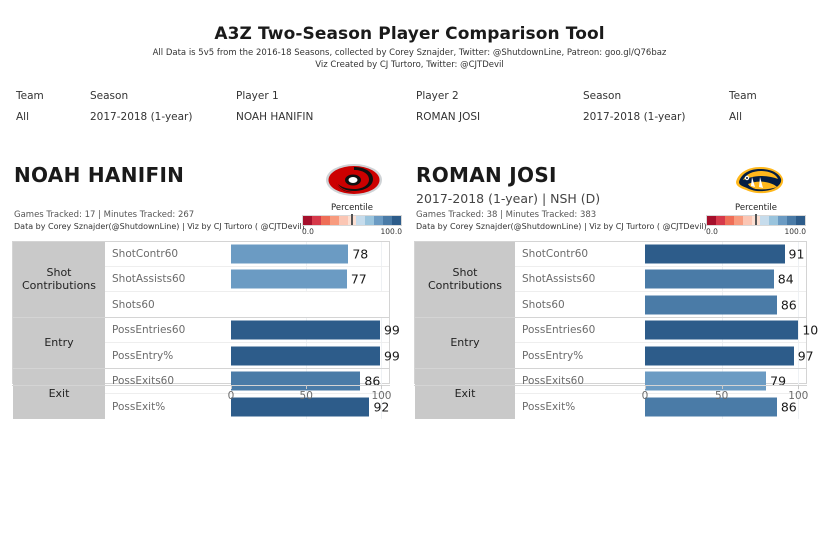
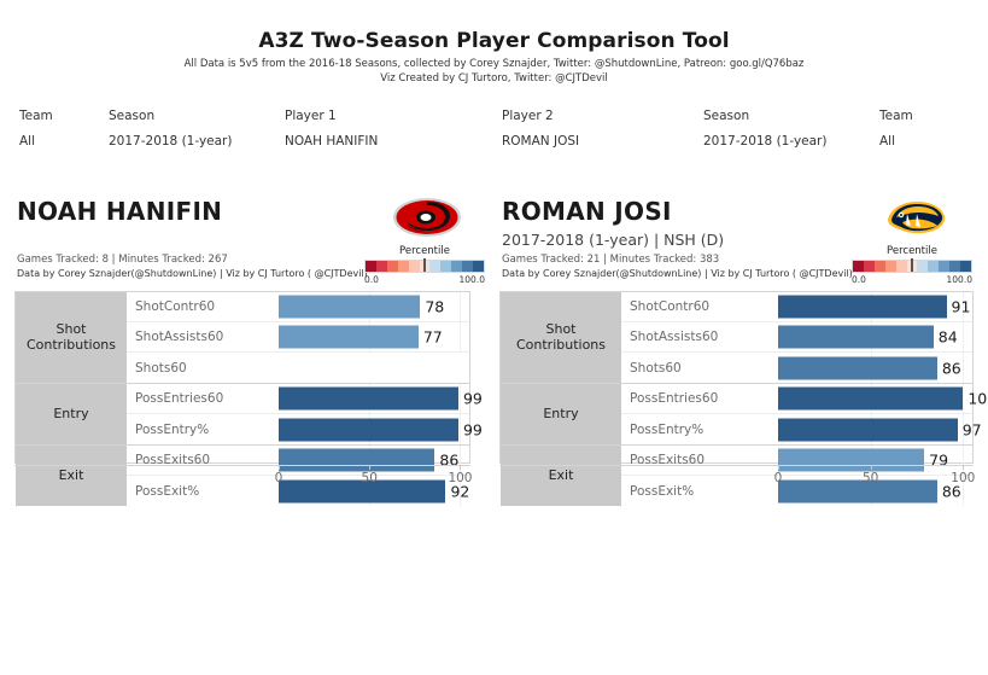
  A3Z Two-Season Player Comparison Tool
  All Data is 5v5 from the 2016-18 Seasons, collected by Corey Sznajder, Twitter: @ShutdownLine, Patreon: goo.gl/Q76baz
  Viz Created by CJ Turtoro, Twitter: @CJTDevil
  Team
  All
  Season
  2017-2018 (1-year)
  Player 1
  NOAH HANIFIN
  Player 2
  ROMAN JOSI
  Season
  2017-2018 (1-year)
  Team
  All
  NOAH HANIFIN
- Games Tracked: 17 | Minutes Tracked: 267
+ Games Tracked: 8 | Minutes Tracked: 267
  Data by Corey Sznajder(@ShutdownLine) | Viz by CJ Turtoro ( @CJTDevil)
  ROMAN JOSI
  2017-2018 (1-year) | NSH (D)
- Games Tracked: 38 | Minutes Tracked: 383
+ Games Tracked: 21 | Minutes Tracked: 383
  Data by Corey Sznajder(@ShutdownLine) | Viz by CJ Turtoro ( @CJTDevil)
  Percentile
  0.0
  100.0
  Percentile
  0.0
  100.0
  Shot Contributions
  ShotContr60
  78
  ShotAssists60
  77
  Shots60
  Entry
  PossEntries60
  99
  PossEntry%
  99
  Exit
  PossExits60
  86
  PossExit%
  92
  Shot Contributions
  ShotContr60
  91
  ShotAssists60
  84
  Shots60
  86
  Entry
  PossEntries60
  PossEntry%
  97
  Exit
  PossExits60
  79
  PossExit%
  86
  0
  50
  100
  0
  50
  100
